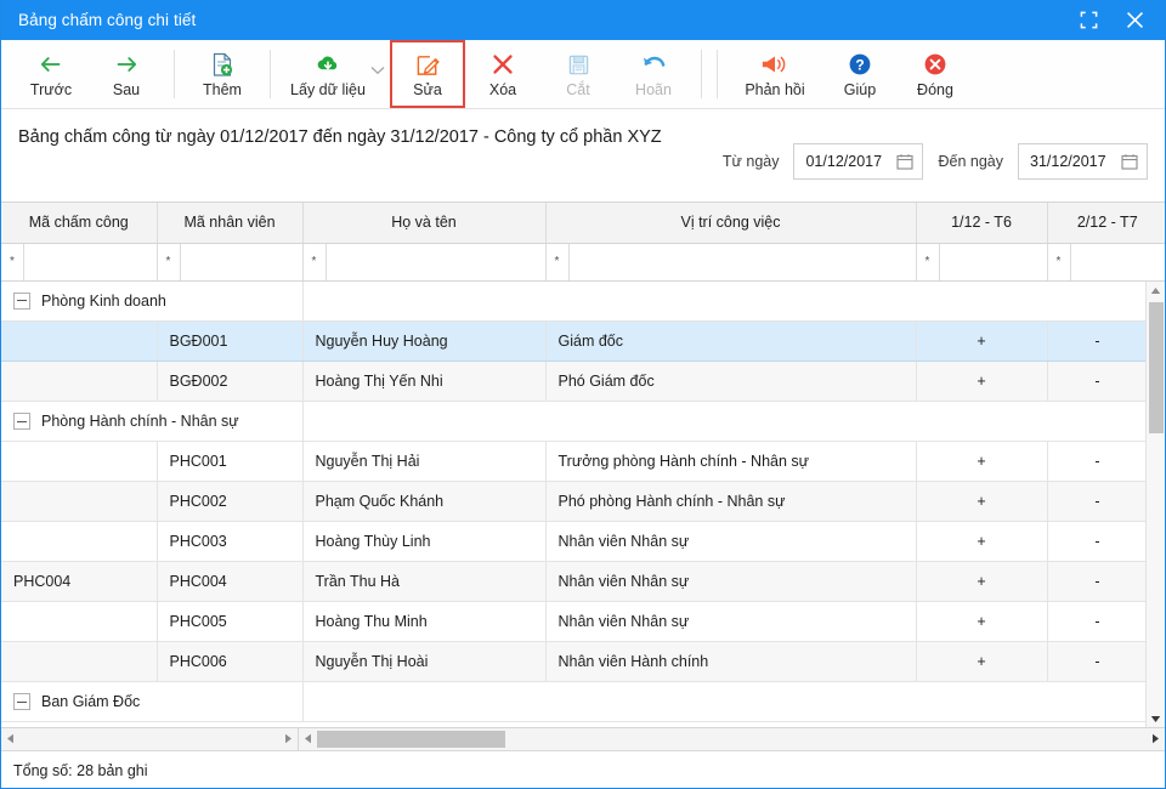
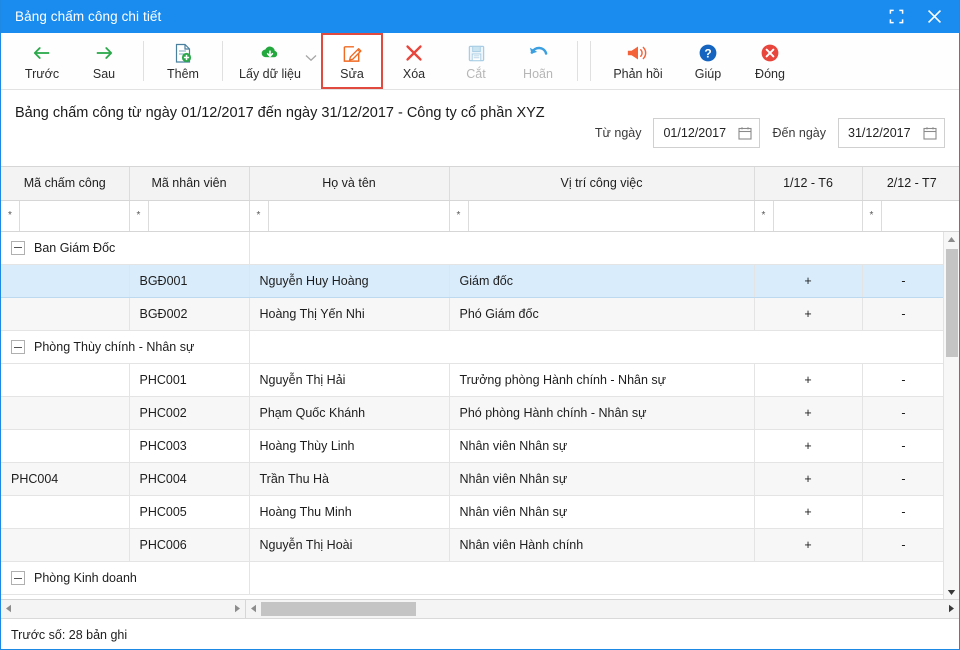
  Bảng chấm công chi tiết
  Trước
  Sau
  Thêm
  Lấy dữ liệu
  Sửa
  Xóa
  Cắt
  Hoãn
  Phản hồi
  ?
  Giúp
  Đóng
  Bảng chấm công từ ngày 01/12/2017 đến ngày 31/12/2017 - Công ty cổ phần XYZ
  Từ ngày
  01/12/2017
  Đến ngày
  31/12/2017
  Mã chấm công	Mã nhân viên	Họ và tên	Vị trí công việc	1/12 - T6	2/12 - T7
  *	*	*	*	*	*
- Phòng Kinh doanh
+ Ban Giám Đốc
  	BGĐ001	Nguyễn Huy Hoàng	Giám đốc	+	-
  	BGĐ002	Hoàng Thị Yến Nhi	Phó Giám đốc	+	-
- Phòng Hành chính - Nhân sự
+ Phòng Thùy chính - Nhân sự
  	PHC001	Nguyễn Thị Hải	Trưởng phòng Hành chính - Nhân sự	+	-
  	PHC002	Phạm Quốc Khánh	Phó phòng Hành chính - Nhân sự	+	-
  	PHC003	Hoàng Thùy Linh	Nhân viên Nhân sự	+	-
  PHC004	PHC004	Trần Thu Hà	Nhân viên Nhân sự	+	-
  	PHC005	Hoàng Thu Minh	Nhân viên Nhân sự	+	-
  	PHC006	Nguyễn Thị Hoài	Nhân viên Hành chính	+	-
- Ban Giám Đốc
+ Phòng Kinh doanh
- Tổng số: 28 bản ghi
+ Trước số: 28 bản ghi
